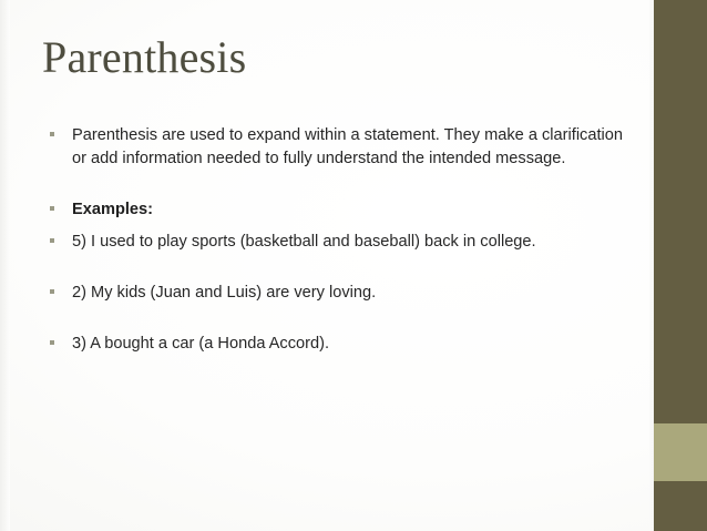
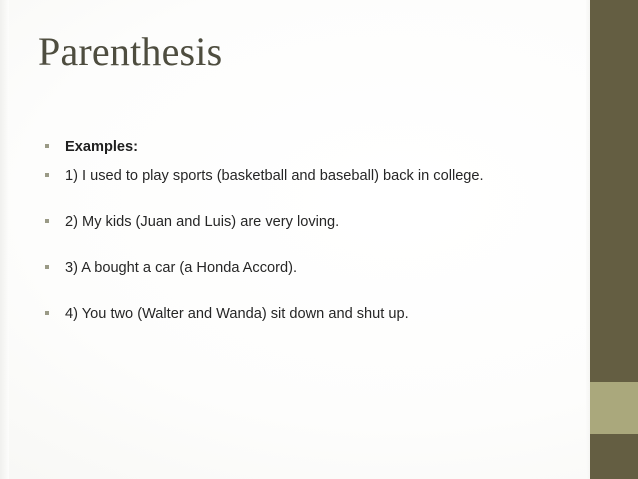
  Parenthesis
- Parenthesis are used to expand within a statement. They make a clarification or add information needed to fully understand the intended message.
  Examples:
- 5) I used to play sports (basketball and baseball) back in college.
+ 1) I used to play sports (basketball and baseball) back in college.
  2) My kids (Juan and Luis) are very loving.
  3) A bought a car (a Honda Accord).
+ 4) You two (Walter and Wanda) sit down and shut up.
